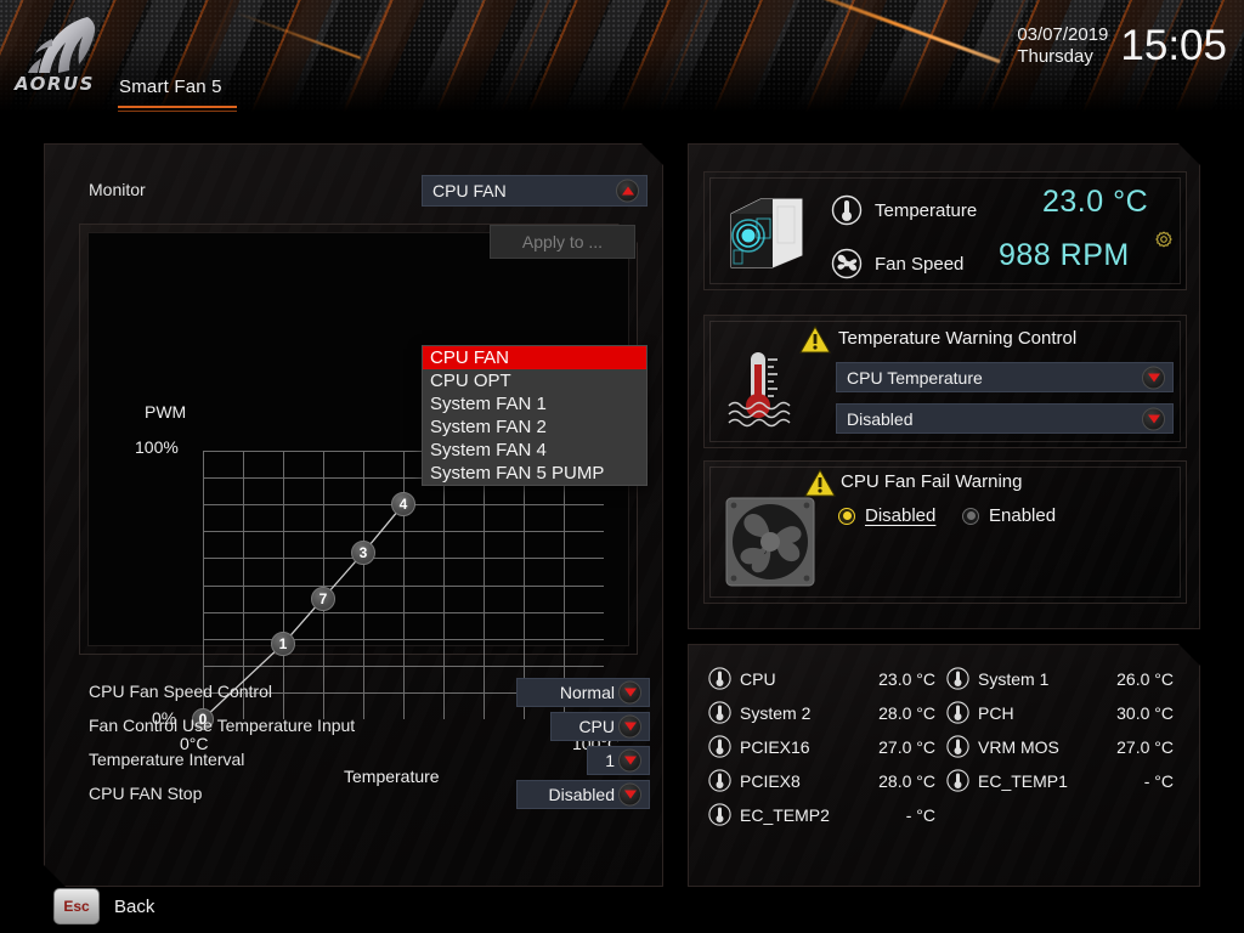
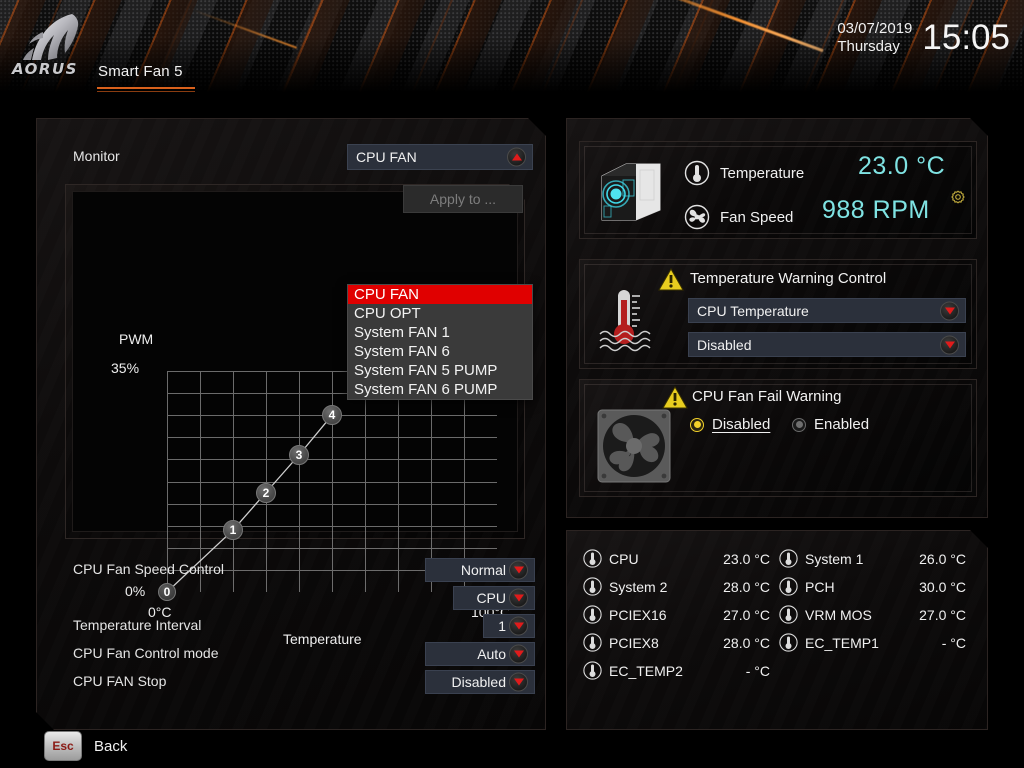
  AORUS
  Smart Fan 5
  03/07/2019
  Thursday
  15:05
  Monitor
  CPU FAN
  Apply to ...
  PWM
- 100%
+ 35%
  0%
  0°C
  100°C
  Temperature
  0
  1
- 7
+ 2
  3
  4
  CPU Fan Speed Control
  Normal
- Fan Control Use Temperature Input
  CPU
  Temperature Interval
  1
+ CPU Fan Control mode
+ Auto
  CPU FAN Stop
  Disabled
  CPU FAN
  CPU OPT
  System FAN 1
- System FAN 2
- System FAN 4
+ System FAN 6
  System FAN 5 PUMP
+ System FAN 6 PUMP
  Temperature
  23.0 °C
  Fan Speed
  988 RPM
  Temperature Warning Control
  CPU Temperature
  Disabled
  CPU Fan Fail Warning
  Disabled
  Enabled
  CPU
  23.0 °C
  System 1
  26.0 °C
  System 2
  28.0 °C
  PCH
  30.0 °C
  PCIEX16
  27.0 °C
  VRM MOS
  27.0 °C
  PCIEX8
  28.0 °C
  EC_TEMP1
  - °C
  EC_TEMP2
  - °C
  Esc
  Back
